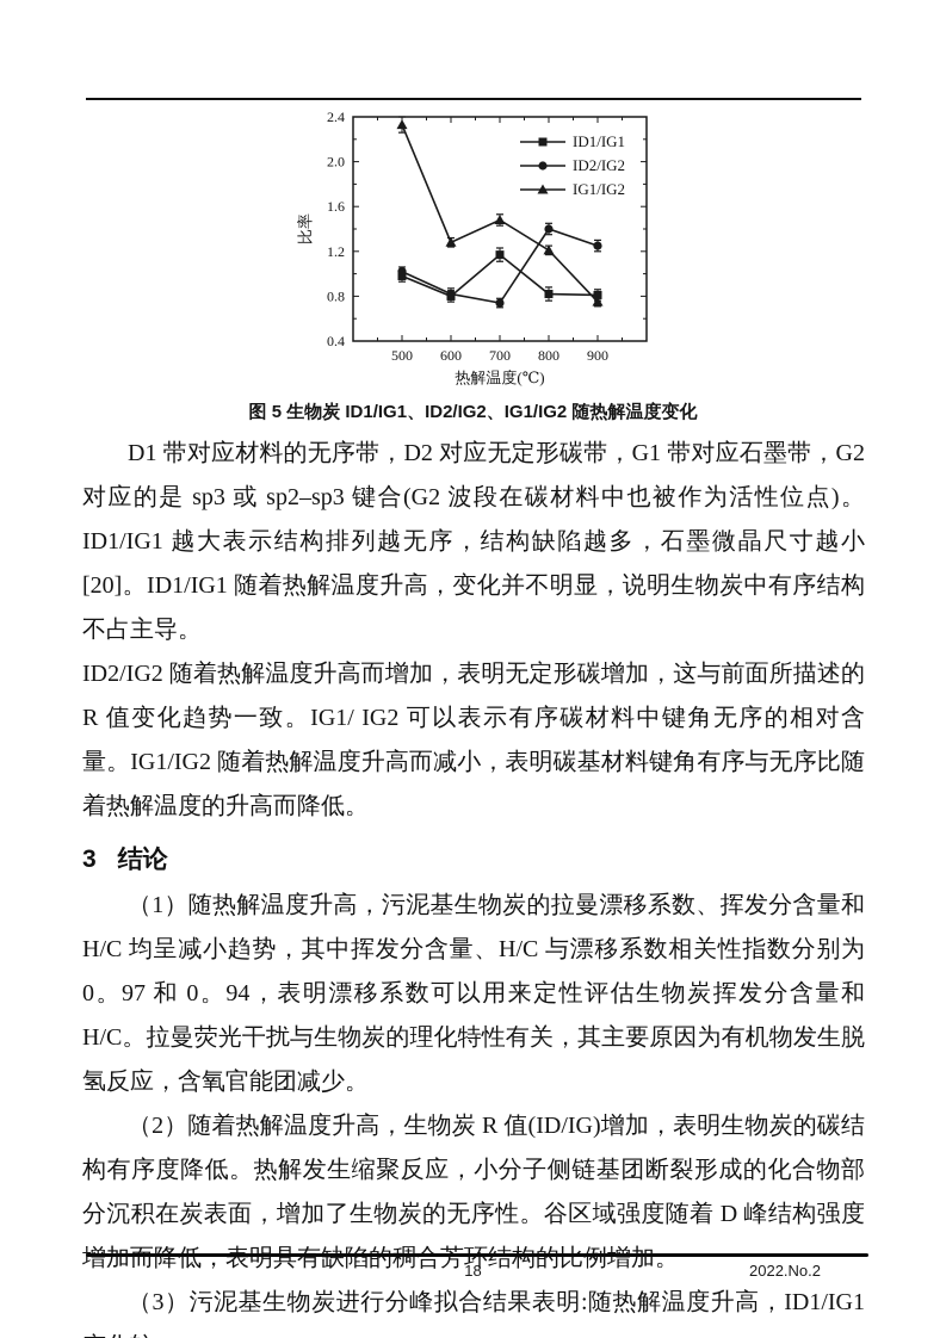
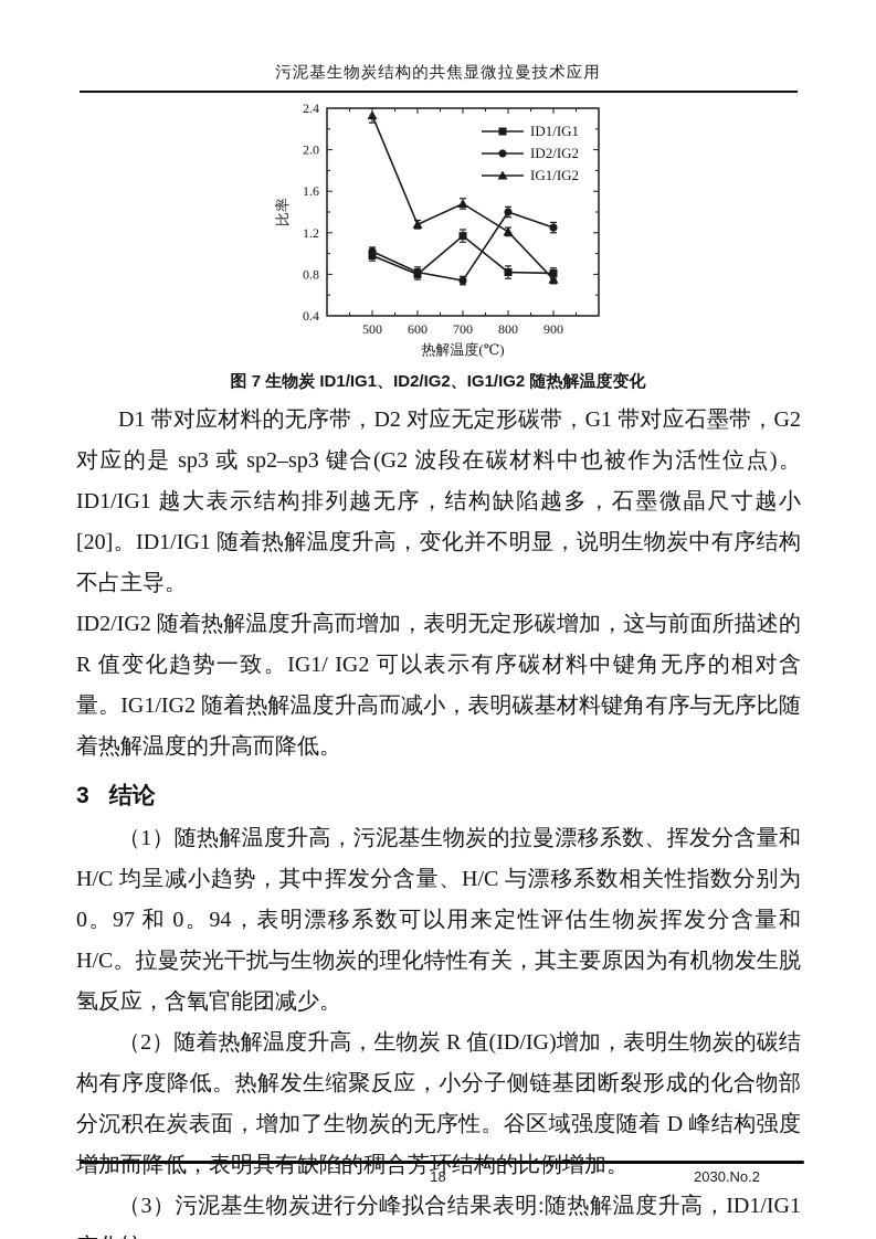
+ 污泥基生物炭结构的共焦显微拉曼技术应用
  500
  600
  700
  800
  900
  0.4
  0.8
  1.2
  1.6
  2.0
  2.4
  热解温度(℃)
  ID1/IG1
  ID2/IG2
  IG1/IG2
- 图 5 生物炭 ID1/IG1、ID2/IG2、IG1/IG2 随热解温度变化
+ 图 7 生物炭 ID1/IG1、ID2/IG2、IG1/IG2 随热解温度变化
  D1 带对应材料的无序带，D2 对应无定形碳带，G1 带对应石墨带，G2 对应的是 sp3 或 sp2–sp3 键合(G2 波段在碳材料中也被作为活性位点)。ID1/IG1 越大表示结构排列越无序，结构缺陷越多，石墨微晶尺寸越小[20]。ID1/IG1 随着热解温度升高，变化并不明显，说明生物炭中有序结构不占主导。
  ID2/IG2 随着热解温度升高而增加，表明无定形碳增加，这与前面所描述的 R 值变化趋势一致。IG1/ IG2 可以表示有序碳材料中键角无序的相对含量。IG1/IG2 随着热解温度升高而减小，表明碳基材料键角有序与无序比随着热解温度的升高而降低。
  3 结论
  （1）随热解温度升高，污泥基生物炭的拉曼漂移系数、挥发分含量和 H/C 均呈减小趋势，其中挥发分含量、H/C 与漂移系数相关性指数分别为 0。97 和 0。94，表明漂移系数可以用来定性评估生物炭挥发分含量和 H/C。拉曼荧光干扰与生物炭的理化特性有关，其主要原因为有机物发生脱氢反应，含氧官能团减少。
  （2）随着热解温度升高，生物炭 R 值(ID/IG)增加，表明生物炭的碳结构有序度降低。热解发生缩聚反应，小分子侧链基团断裂形成的化合物部分沉积在炭表面，增加了生物炭的无序性。谷区域强度随着 D 峰结构强度增加而降低，表明具有缺陷的稠合芳环结构的比例增加。
  （3）污泥基生物炭进行分峰拟合结果表明:随热解温度升高，ID1/IG1
  18
- 2022.No.2
+ 2030.No.2
